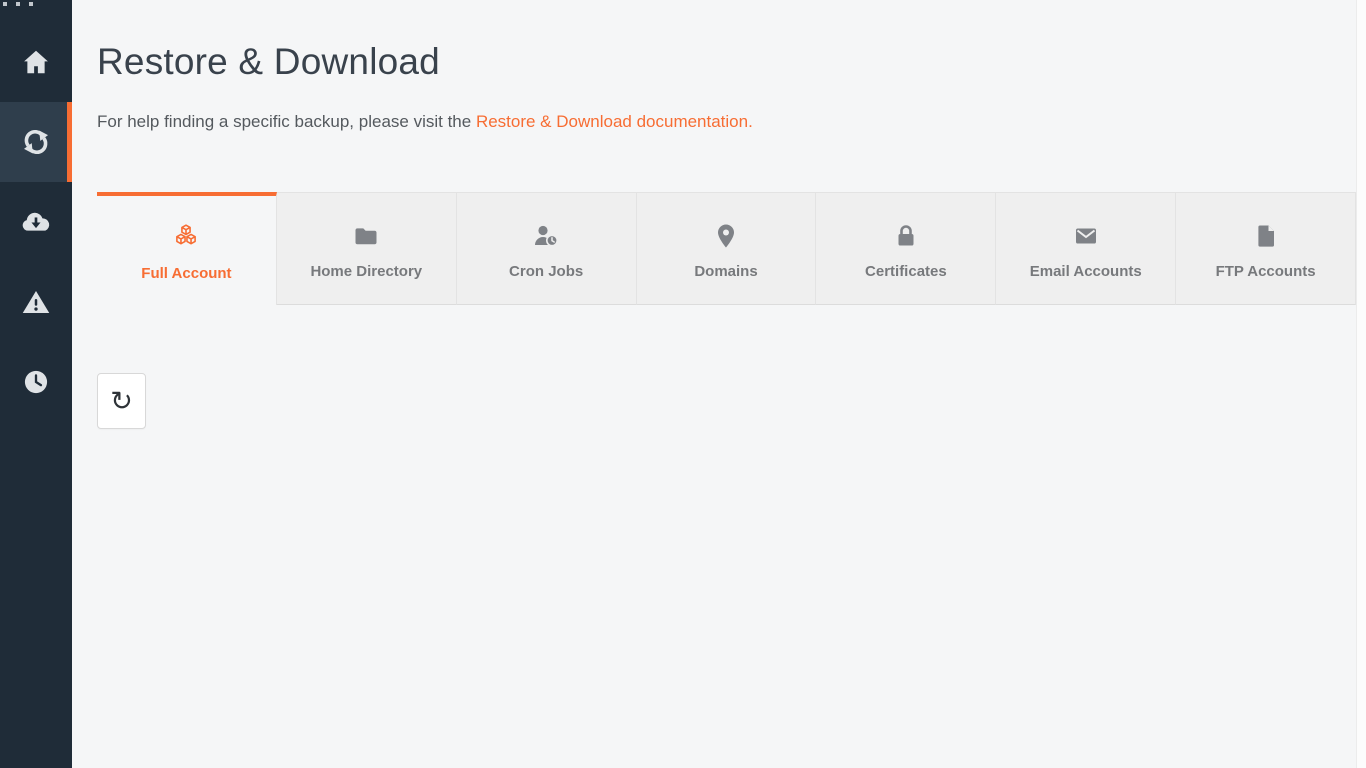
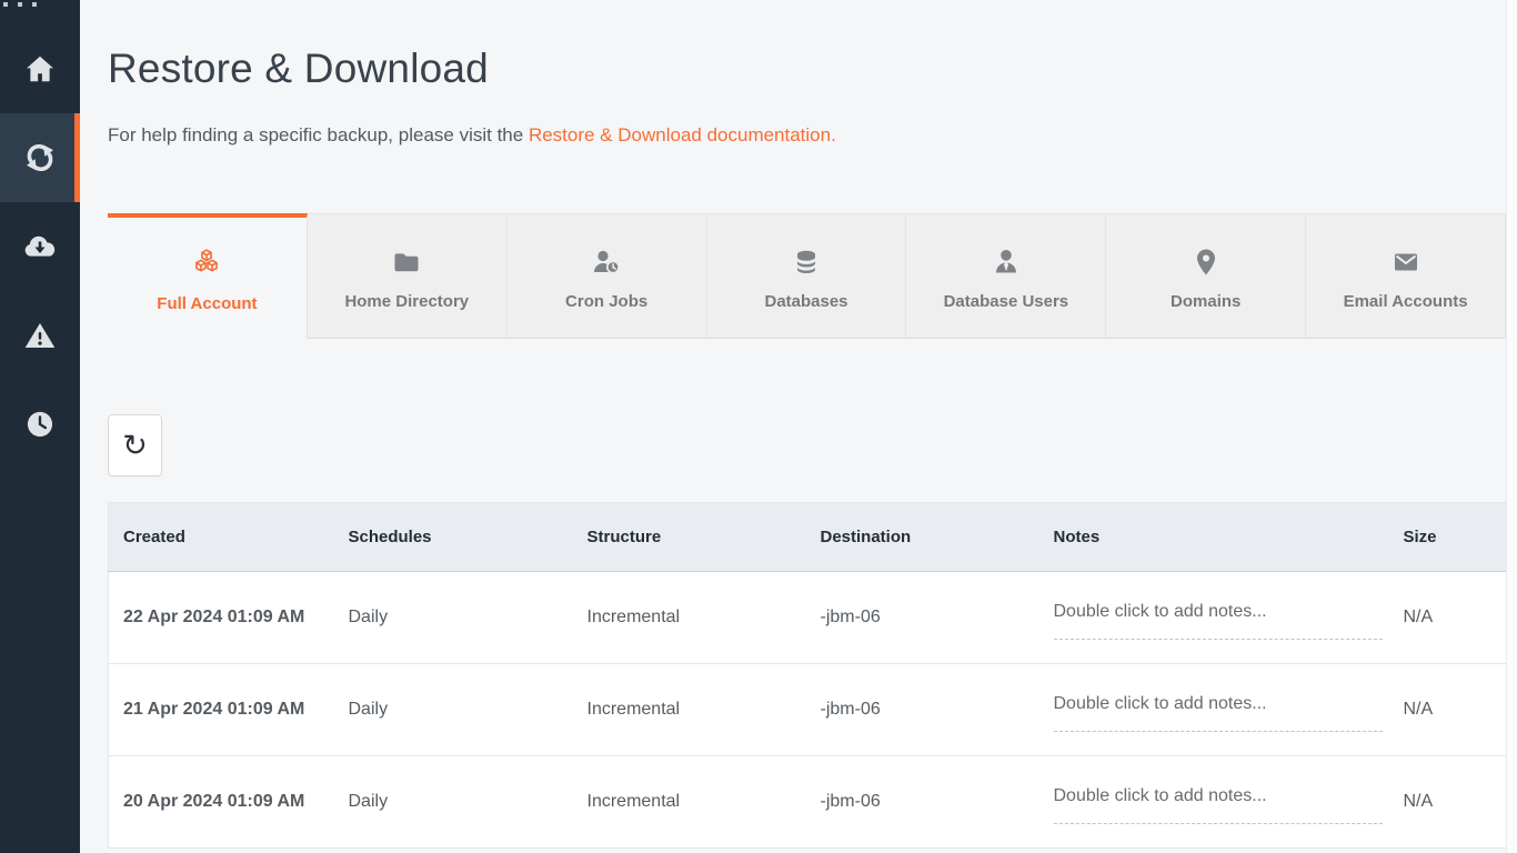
  Restore & Download
  For help finding a specific backup, please visit the Restore & Download documentation.
  Full Account
  Home Directory
  Cron Jobs
+ Databases
+ Database Users
  Domains
- Certificates
  Email Accounts
- FTP Accounts
  ↻
+ Created	Schedules	Structure	Destination	Notes	Size
+ 22 Apr 2024 01:09 AM	Daily	Incremental	-jbm-06	Double click to add notes...	N/A
+ 21 Apr 2024 01:09 AM	Daily	Incremental	-jbm-06	Double click to add notes...	N/A
+ 20 Apr 2024 01:09 AM	Daily	Incremental	-jbm-06	Double click to add notes...	N/A
